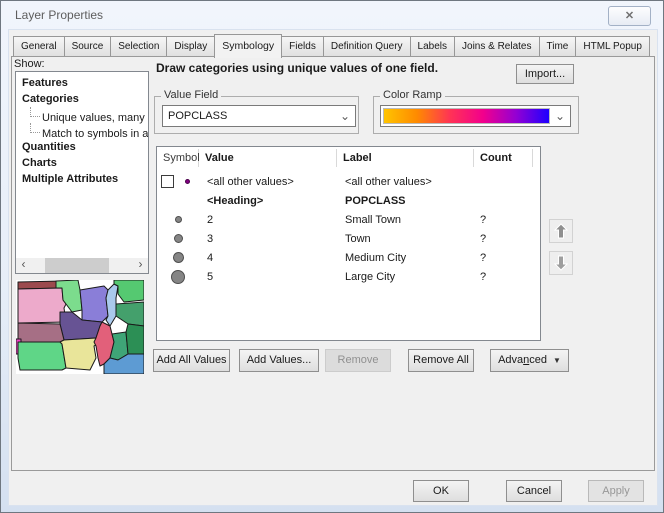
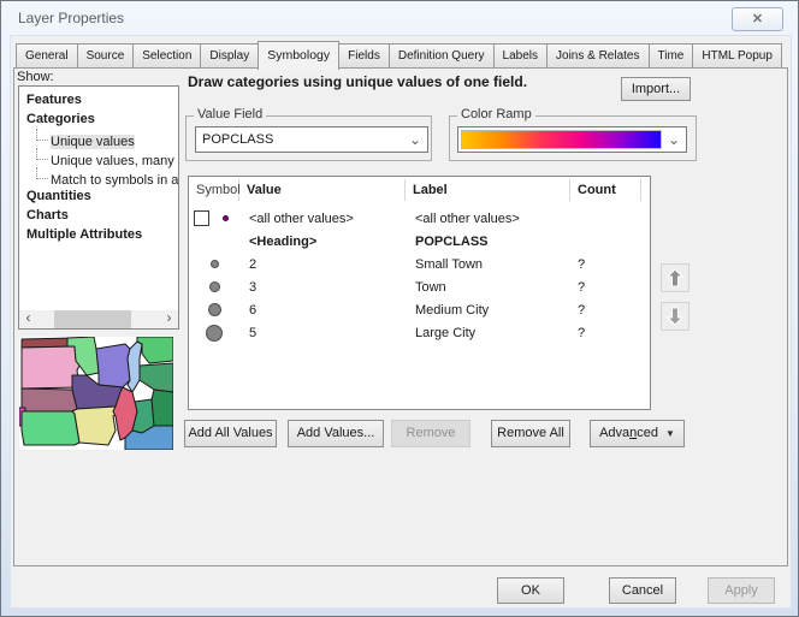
  Layer Properties
  ✕
  General
  Source
  Selection
  Display
  Symbology
  Fields
  Definition Query
  Labels
  Joins & Relates
  Time
  HTML Popup
  Show:
  Features
  Categories
+ Unique values
  Unique values, many
  Match to symbols in a
  Quantities
  Charts
  Multiple Attributes
  ‹
  ›
  Draw categories using unique values of one field.
  Import...
  Value Field
  POPCLASS
  ⌄
  Color Ramp
  ⌄
  Symbol
  Value
  Label
  Count
  <all other values>
  <all other values>
  <Heading>
  POPCLASS
  2
  Small Town
  ?
  3
  Town
  ?
- 4
+ 6
  Medium City
  ?
  5
  Large City
  ?
  Add All Values
  Add Values...
  Remove
  Remove All
  Advanced
  ▼
  OK
  Cancel
  Apply
